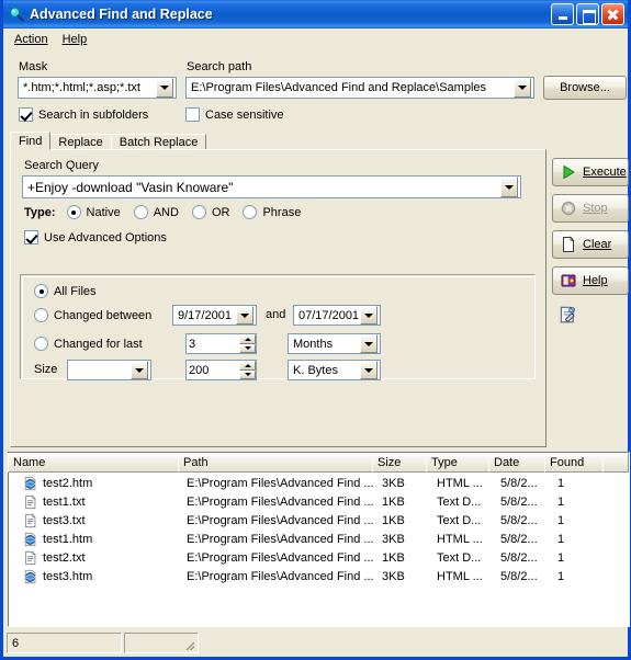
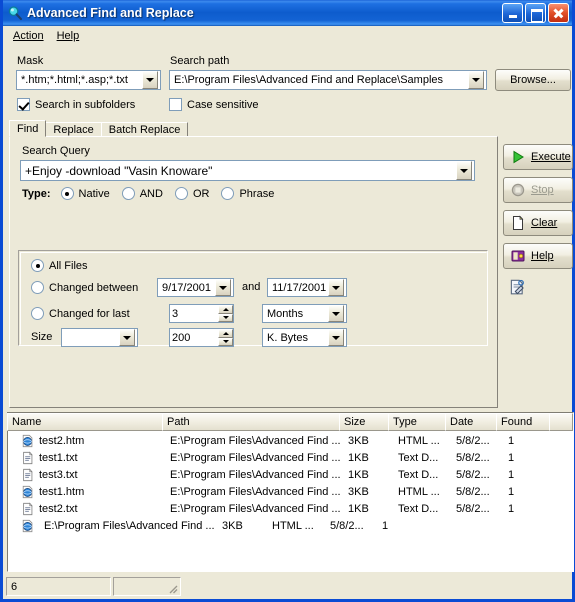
  Advanced Find and Replace
  Action
  Help
  Mask
  *.htm;*.html;*.asp;*.txt
  Search path
  E:\Program Files\Advanced Find and Replace\Samples
  Browse...
  Search in subfolders
  Case sensitive
  Find
  Replace
  Batch Replace
  Search Query
  +Enjoy -download "Vasin Knoware"
  Type:
  Native
  AND
  OR
  Phrase
- Use Advanced Options
  All Files
  Changed between
  9/17/2001
  and
- 07/17/2001
+ 11/17/2001
  Changed for last
  3
  Months
  Size
  200
  K. Bytes
  Execute
  Stop
  Clear
  Help
  Name
  Path
  Size
  Type
  Date
  Found
  test2.htm
  E:\Program Files\Advanced Find ...
  3KB
  HTML ...
  5/8/2...
  1
  test1.txt
  E:\Program Files\Advanced Find ...
  1KB
  Text D...
  5/8/2...
  1
  test3.txt
  E:\Program Files\Advanced Find ...
  1KB
  Text D...
  5/8/2...
  1
  test1.htm
  E:\Program Files\Advanced Find ...
  3KB
  HTML ...
  5/8/2...
  1
  test2.txt
  E:\Program Files\Advanced Find ...
  1KB
  Text D...
  5/8/2...
  1
- test3.htm
  E:\Program Files\Advanced Find ...
  3KB
  HTML ...
  5/8/2...
  1
  6
